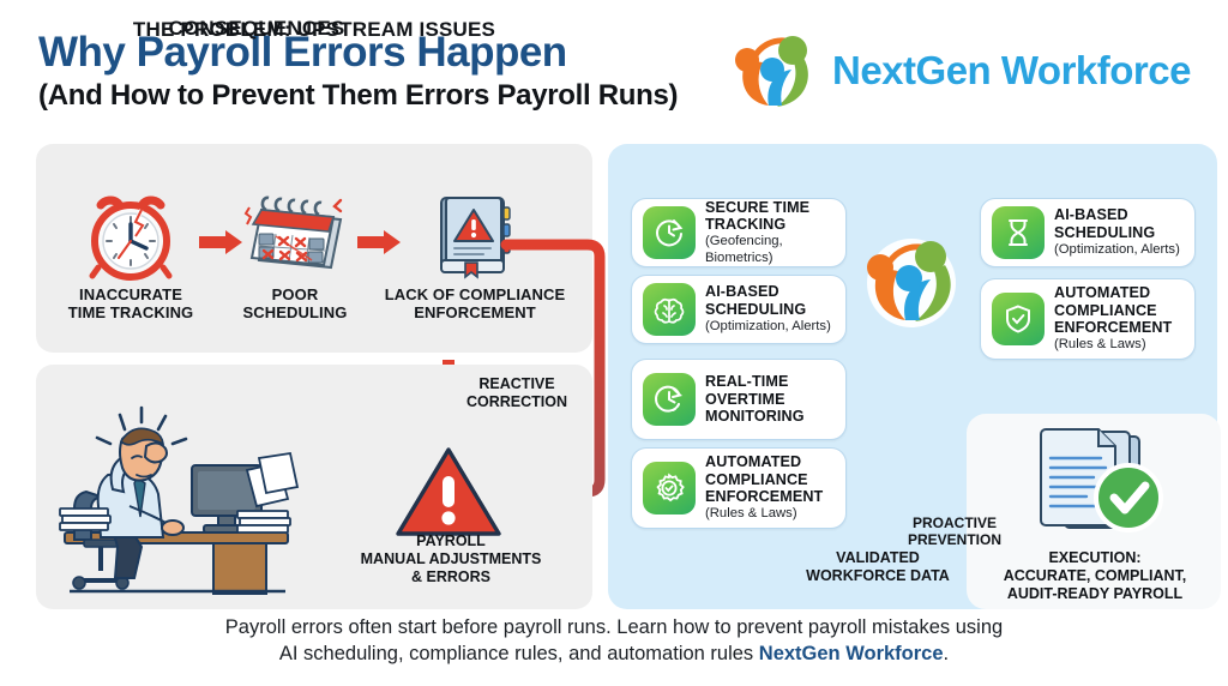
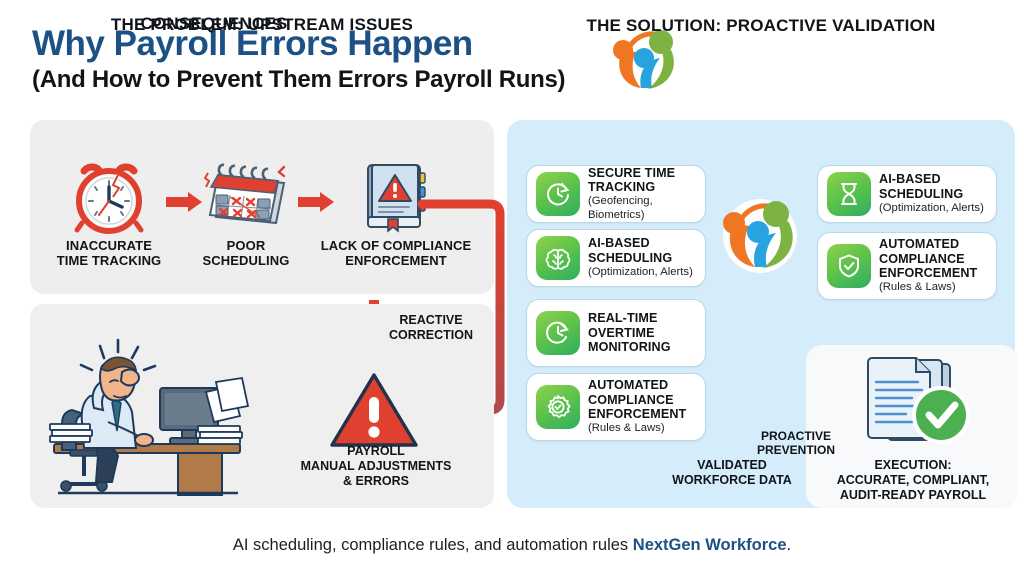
  Why Payroll Errors Happen
  (And How to Prevent Them Errors Payroll Runs)
- NextGen Workforce
  THE PROBLEM: UPSTREAM ISSUES
  INACCURATE
  TIME TRACKING
  POOR
  SCHEDULING
  LACK OF COMPLIANCE
  ENFORCEMENT
  CONSEQUENCES
  REACTIVE
  CORRECTION
  PAYROLL
  MANUAL ADJUSTMENTS
  & ERRORS
+ THE SOLUTION: PROACTIVE VALIDATION
  SECURE TIME
  TRACKING
  (Geofencing, Biometrics)
  AI-BASED
  SCHEDULING
  (Optimization, Alerts)
  REAL-TIME
  OVERTIME
  MONITORING
  AUTOMATED
  COMPLIANCE
  ENFORCEMENT
  (Rules & Laws)
  AI-BASED
  SCHEDULING
  (Optimization, Alerts)
  AUTOMATED
  COMPLIANCE
  ENFORCEMENT
  (Rules & Laws)
  VALIDATED
  WORKFORCE DATA
  PROACTIVE
  PREVENTION
  EXECUTION:
  ACCURATE, COMPLIANT,
  AUDIT-READY PAYROLL
- Payroll errors often start before payroll runs. Learn how to prevent payroll mistakes using
  AI scheduling, compliance rules, and automation rules NextGen Workforce.
